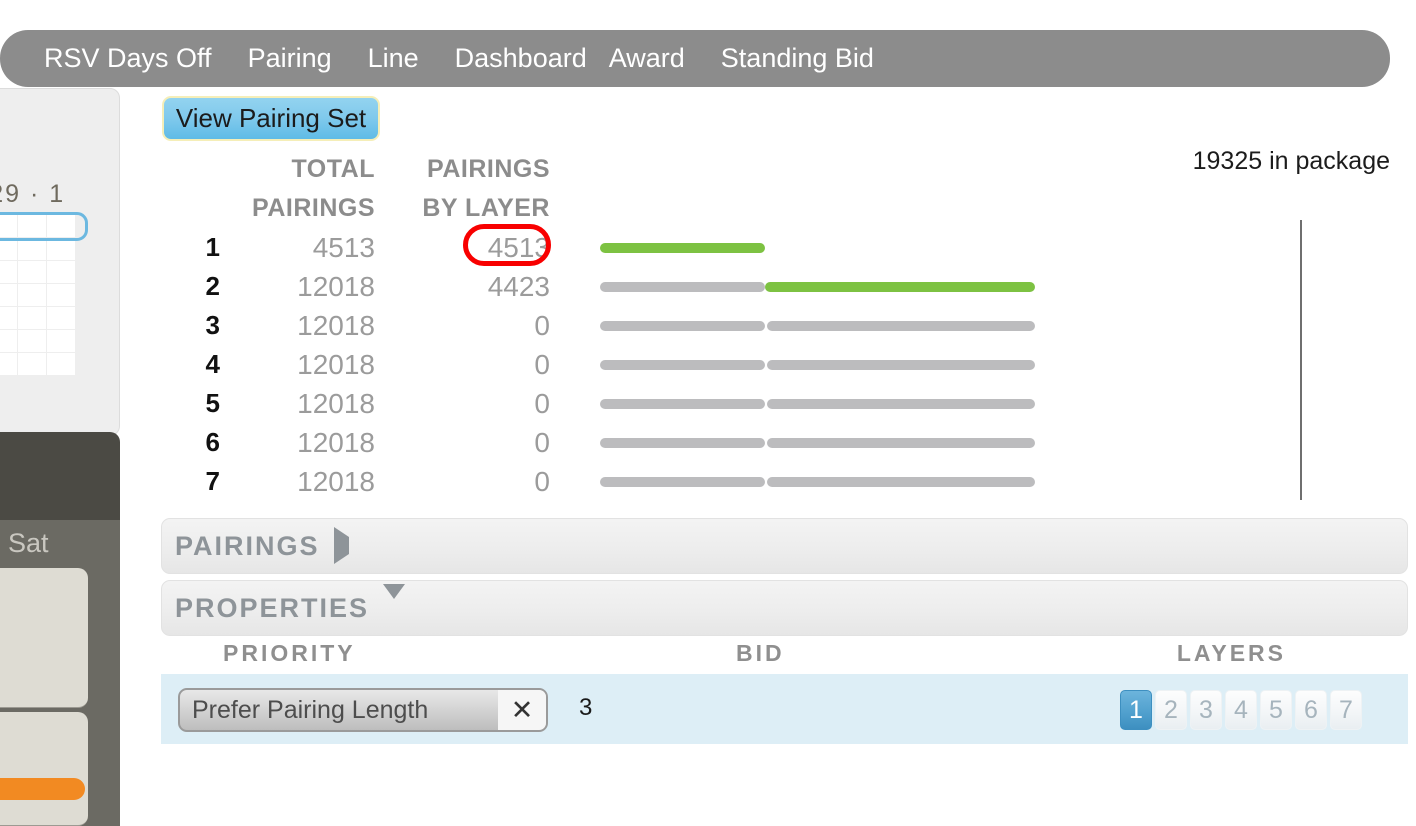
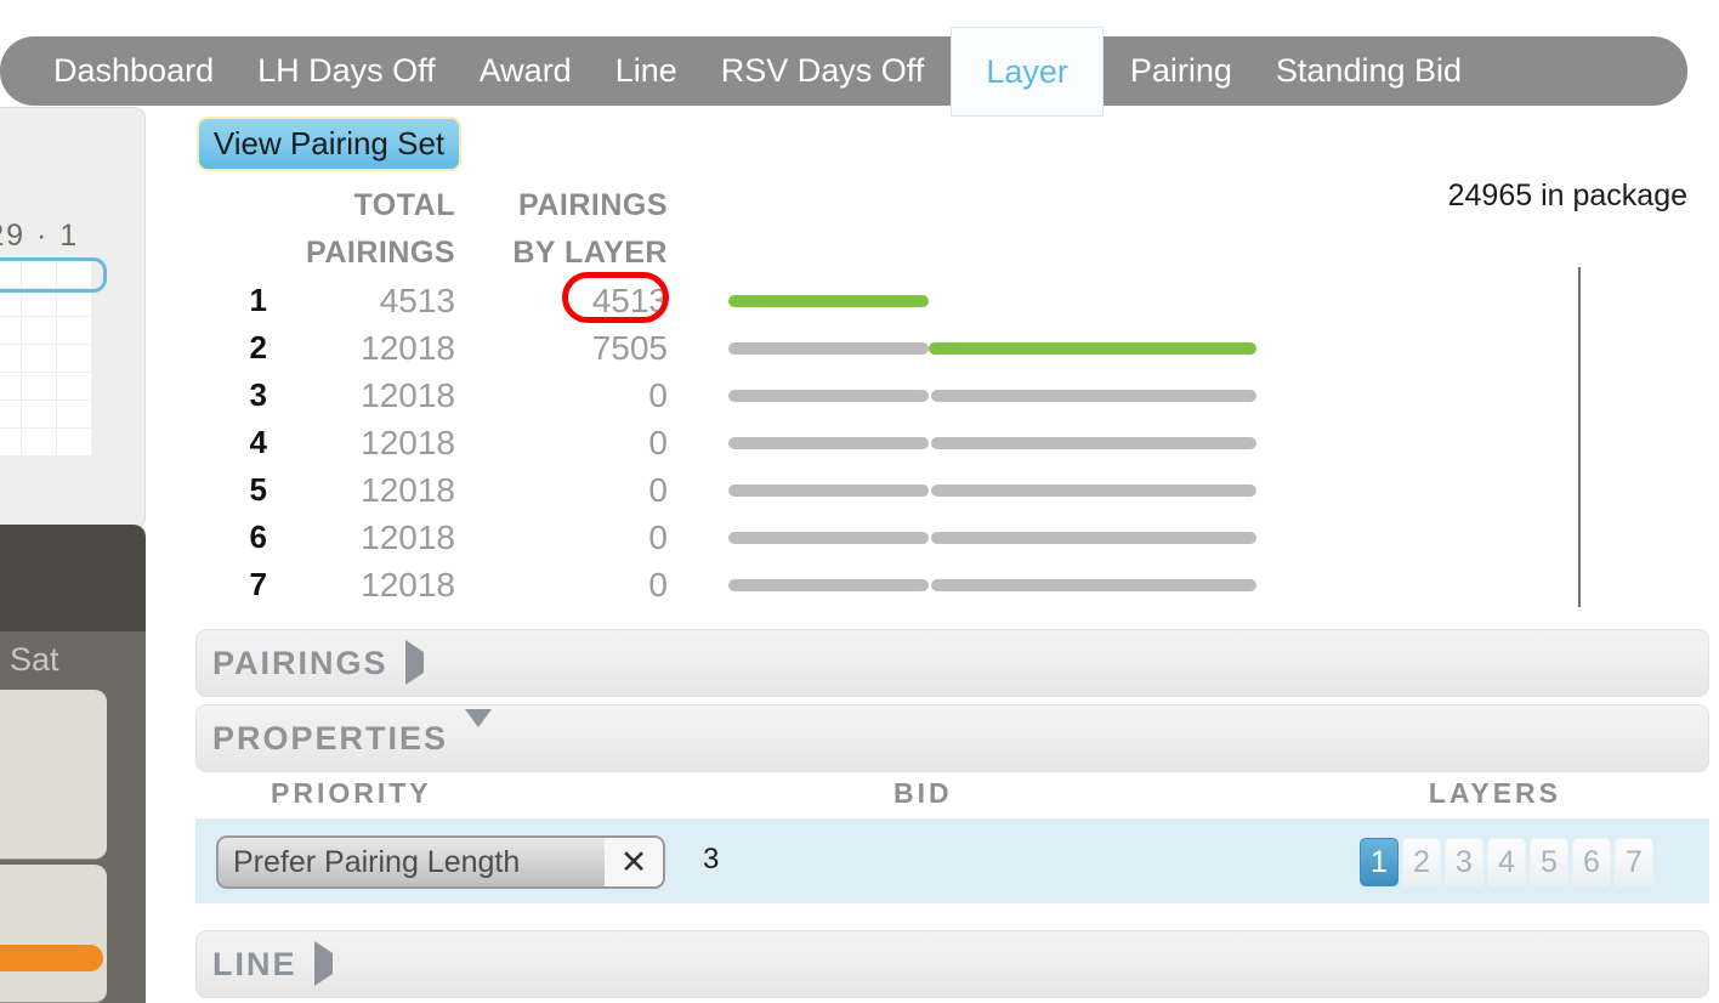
  Sat
- RSV Days Off
+ Dashboard
+ LH Days Off
- Pairing
+ Award
  Line
- Dashboard
+ RSV Days Off
+ Layer
- Award
+ Pairing
  Standing Bid
  View Pairing Set
- 19325 in package
+ 24965 in package
  TOTAL
  PAIRINGS
  PAIRINGS
  BY LAYER
  1
  4513
  4513
  2
  12018
- 4423
+ 7505
  3
  12018
  0
  4
  12018
  0
  5
  12018
  0
  6
  12018
  0
  7
  12018
  0
  PAIRINGS
  PROPERTIES
  PRIORITY
  BID
  LAYERS
  Prefer Pairing Length
  ✕
  3
  1
  2
  3
  4
  5
  6
  7
+ LINE
